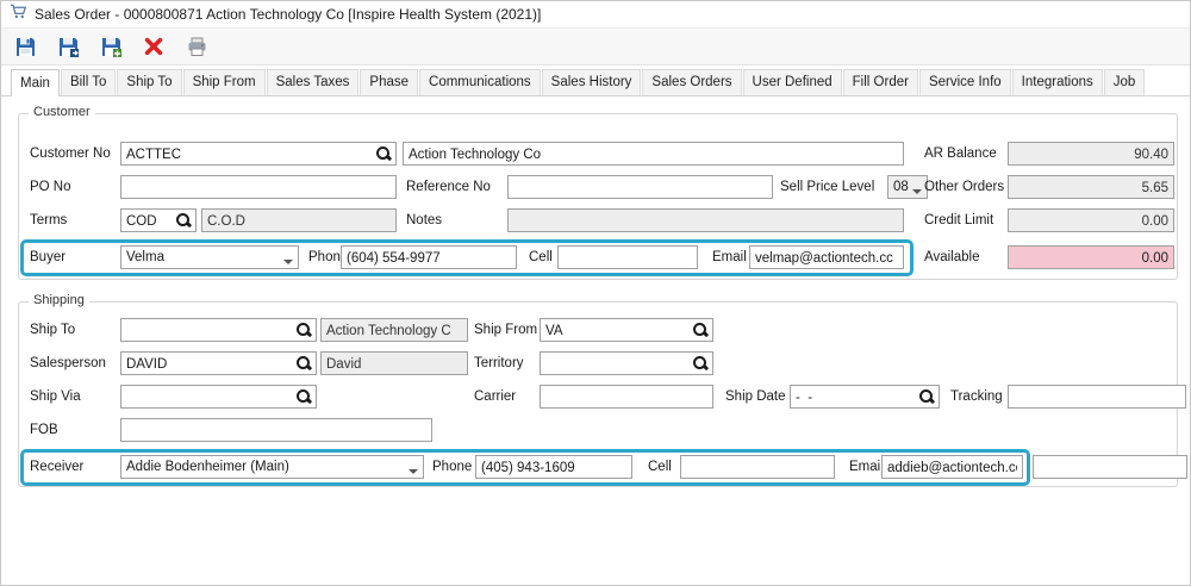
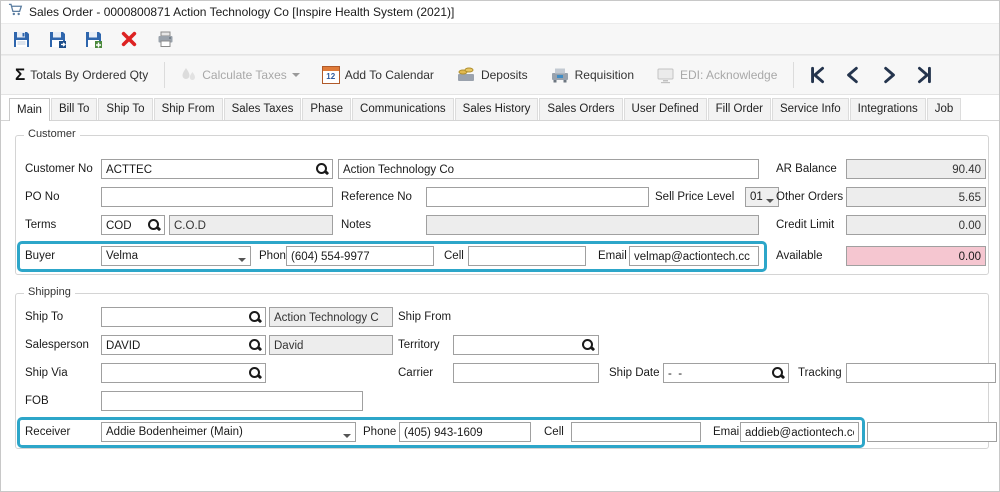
  Sales Order - 0000800871 Action Technology Co [Inspire Health System (2021)]
+ Σ
+ Totals By Ordered Qty
+ Calculate Taxes
+ 12
+ Add To Calendar
+ Deposits
+ Requisition
+ EDI: Acknowledge
  Main
  Bill To
  Ship To
  Ship From
  Sales Taxes
  Phase
  Communications
  Sales History
  Sales Orders
  User Defined
  Fill Order
  Service Info
  Integrations
  Job
  Customer
  Customer No
  ACTTEC
  Action Technology Co
  AR Balance
  90.40
  PO No
  Reference No
  Sell Price Level
- 08
+ 01
  Other Orders
  5.65
  Terms
  COD
  C.O.D
  Notes
  Credit Limit
  0.00
  Buyer
  Velma
  Phon
  (604) 554-9977
  Cell
  Email
  velmap@actiontech.cc
  Available
  0.00
  Shipping
  Ship To
  Action Technology C
  Ship From
- VA
  Salesperson
  DAVID
  David
  Territory
  Ship Via
  Carrier
  Ship Date
  - -
  Tracking
  FOB
  Receiver
  Addie Bodenheimer (Main)
  Phone
  (405) 943-1609
  Cell
  Emai
  addieb@actiontech.c
